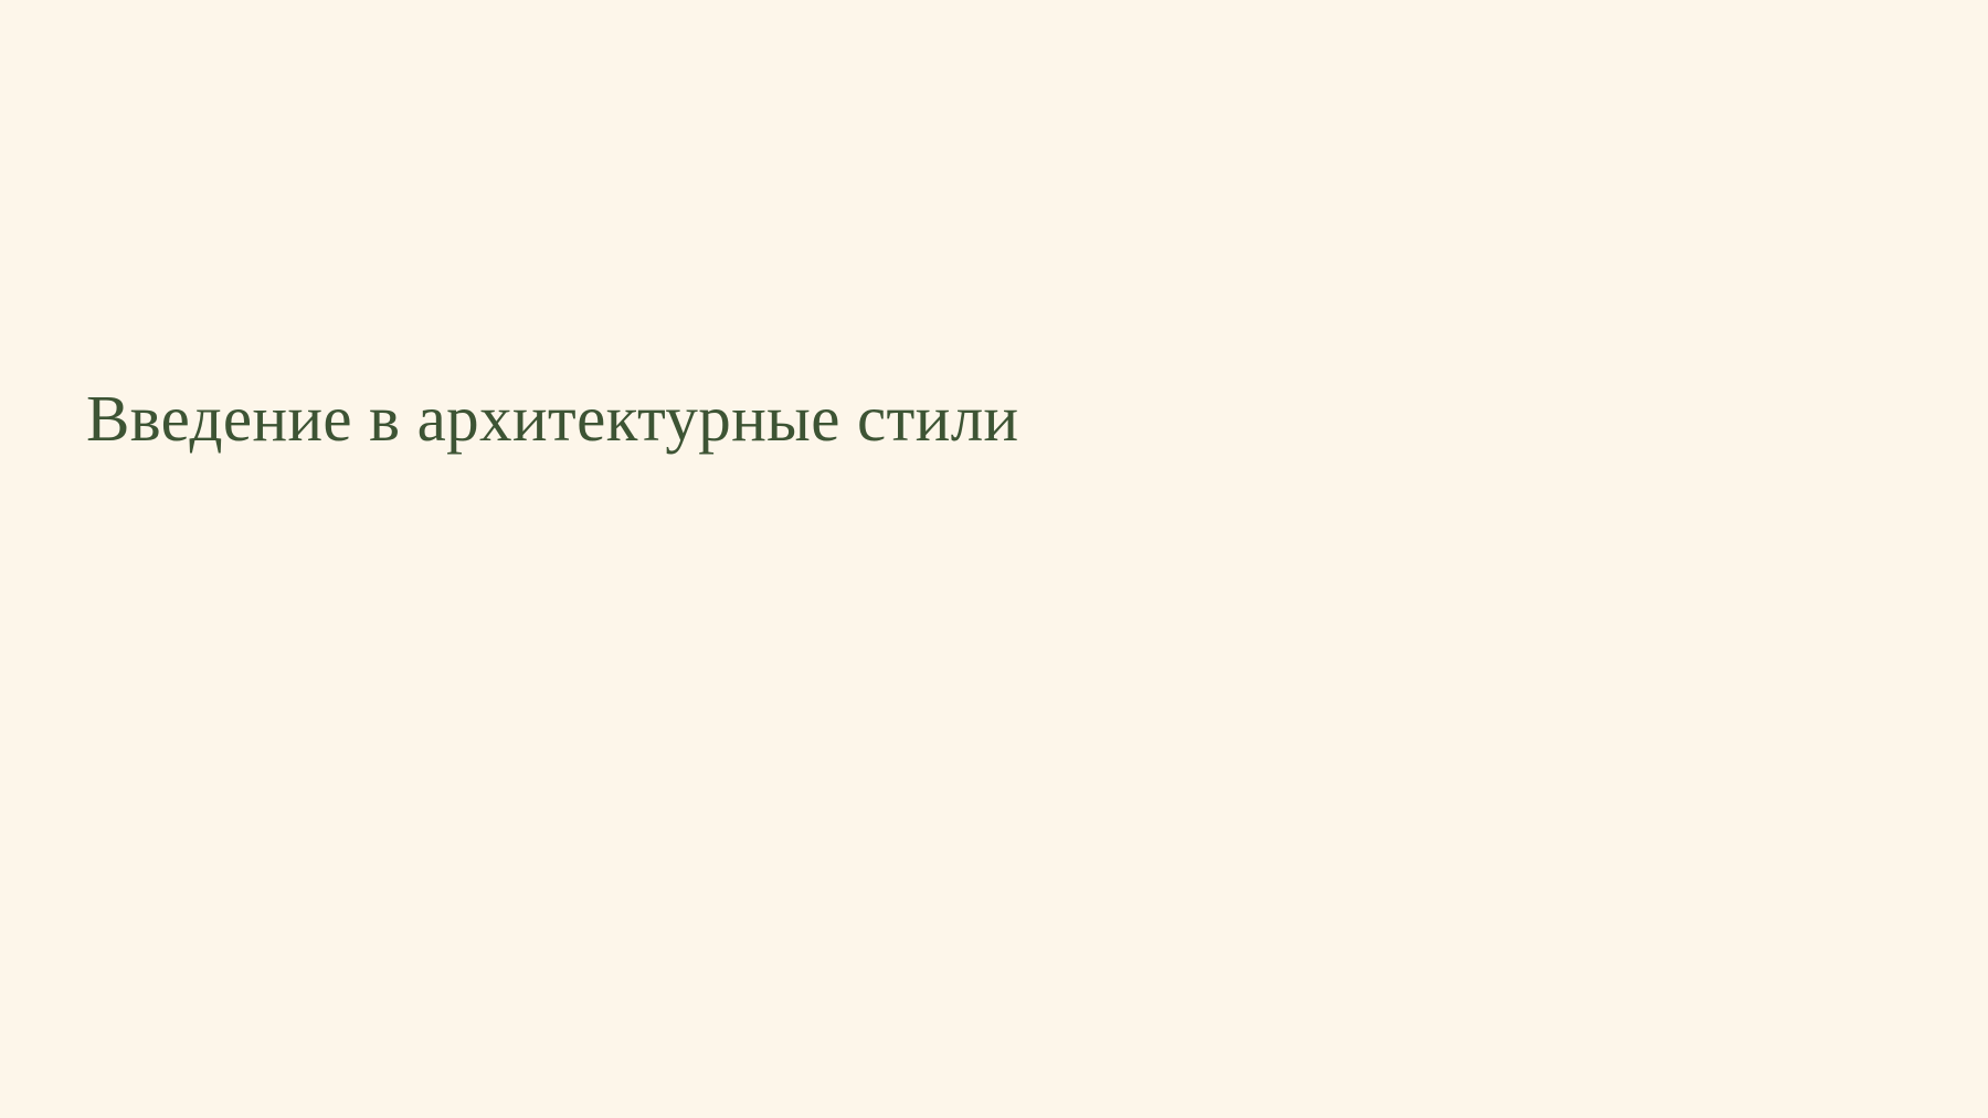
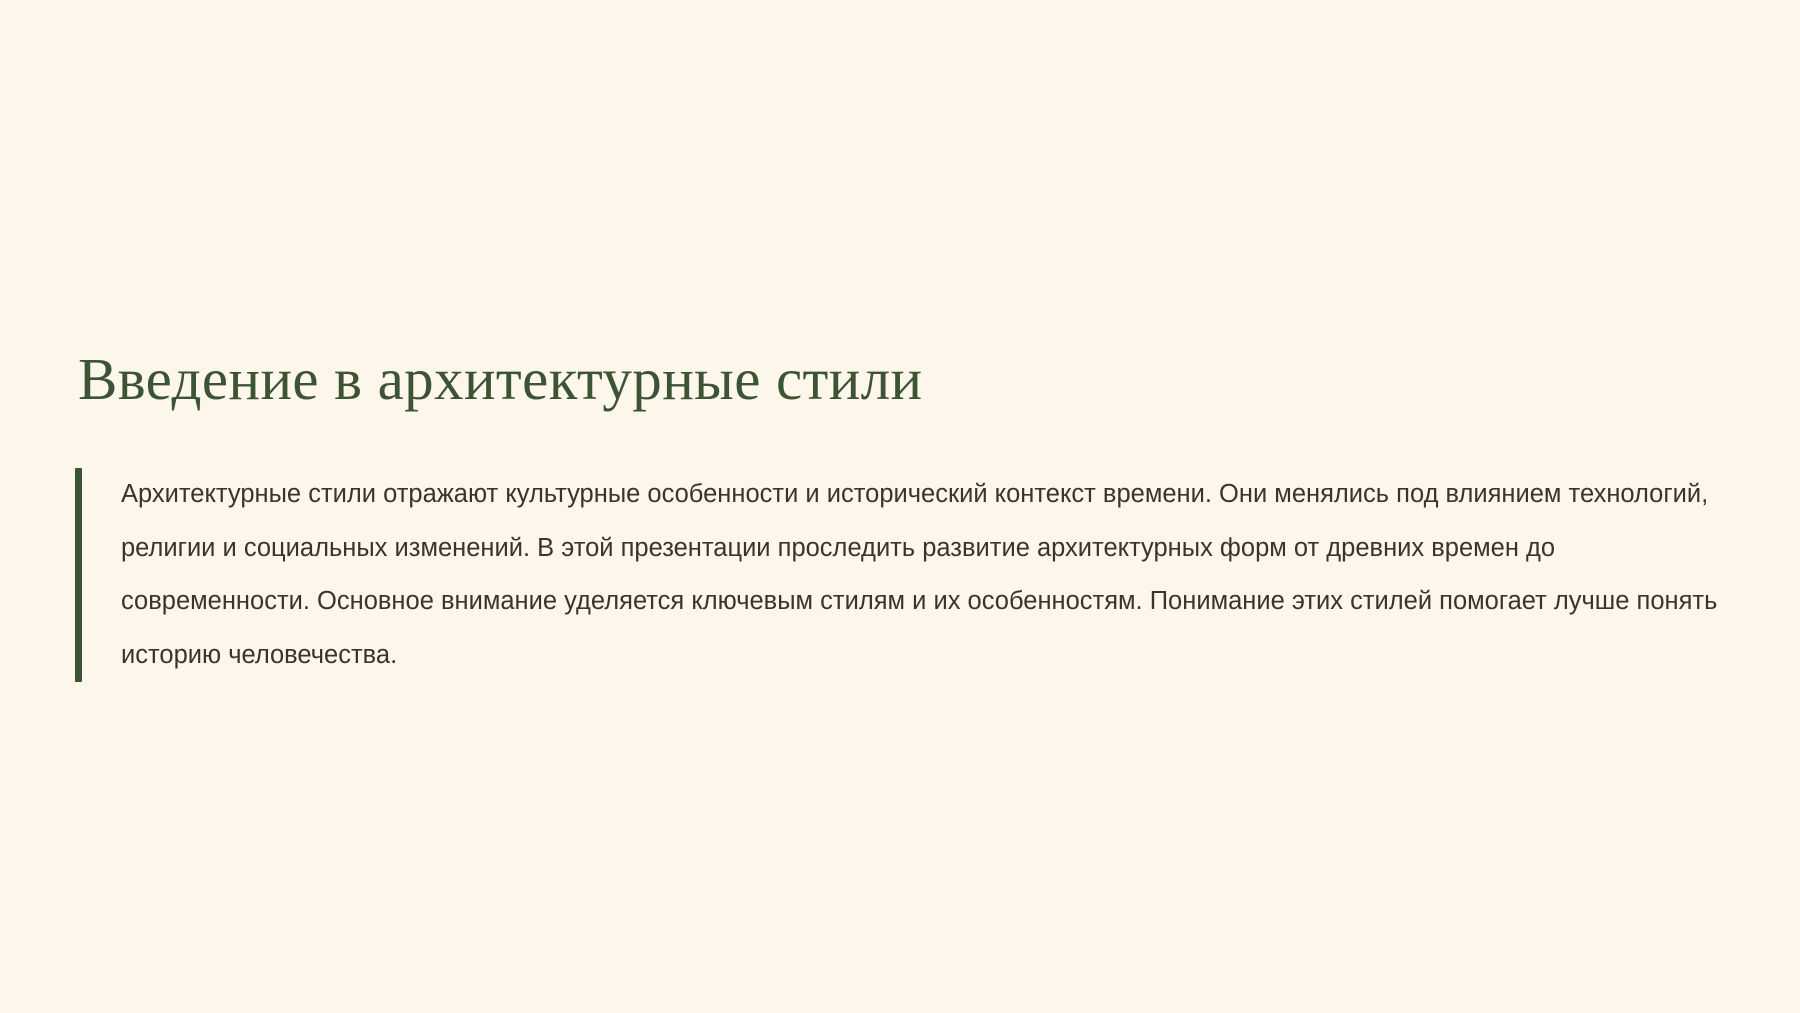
  Введение в архитектурные стили
+ Архитектурные стили отражают культурные особенности и исторический контекст времени. Они менялись под влиянием технологий, религии и социальных изменений. В этой презентации проследить развитие архитектурных форм от древних времен до современности. Основное внимание уделяется ключевым стилям и их особенностям. Понимание этих стилей помогает лучше понять историю человечества.
